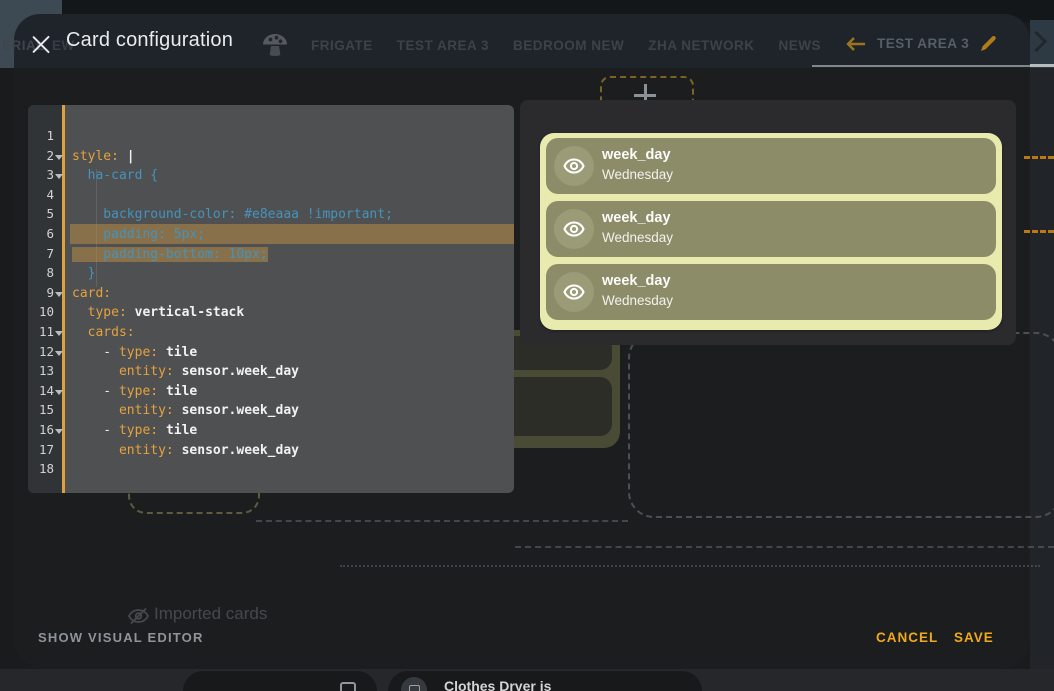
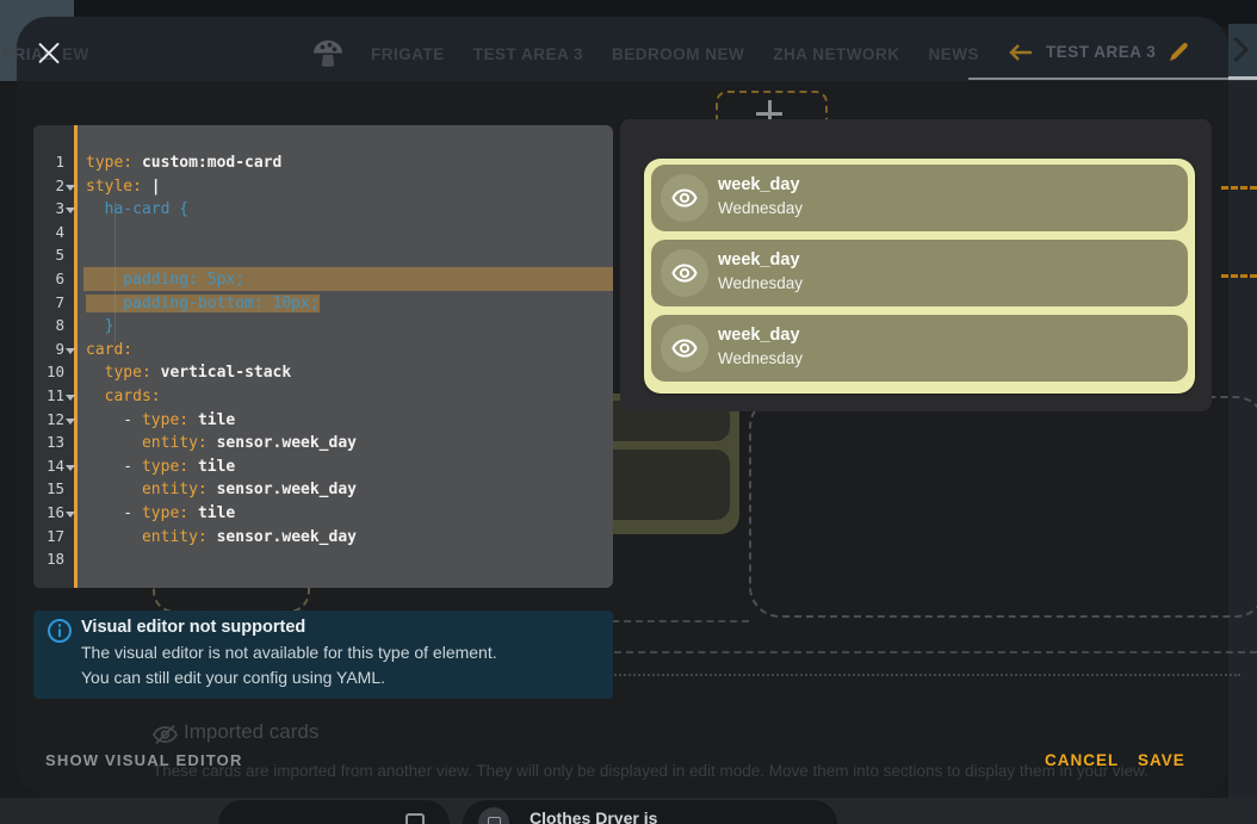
  ERIA
  EW
  FRIGATE
  TEST AREA 3
  BEDROOM NEW
  ZHA NETWORK
  NEWS
  TEST AREA 3
- Card configuration
  1
+ type: custom:mod-card
  2
  style: |
  3
  ha-card {
  4
  5
- background-color: #e8eaaa !important;
  6
  padding: 5px;
  7
  padding-bottom: 10px;
  8
  }
  9
  card:
  10
  type: vertical-stack
  11
  cards:
  12
  - type: tile
  13
  entity: sensor.week_day
  14
  - type: tile
  15
  entity: sensor.week_day
  16
  - type: tile
  17
  entity: sensor.week_day
  18
  week_day
  Wednesday
  week_day
  Wednesday
  week_day
  Wednesday
+ Visual editor not supported
+ The visual editor is not available for this type of element.
+ You can still edit your config using YAML.
  Imported cards
+ These cards are imported from another view. They will only be displayed in edit mode. Move them into sections to display them in your view.
  SHOW VISUAL EDITOR
  CANCEL
  SAVE
  Clothes Dryer is
